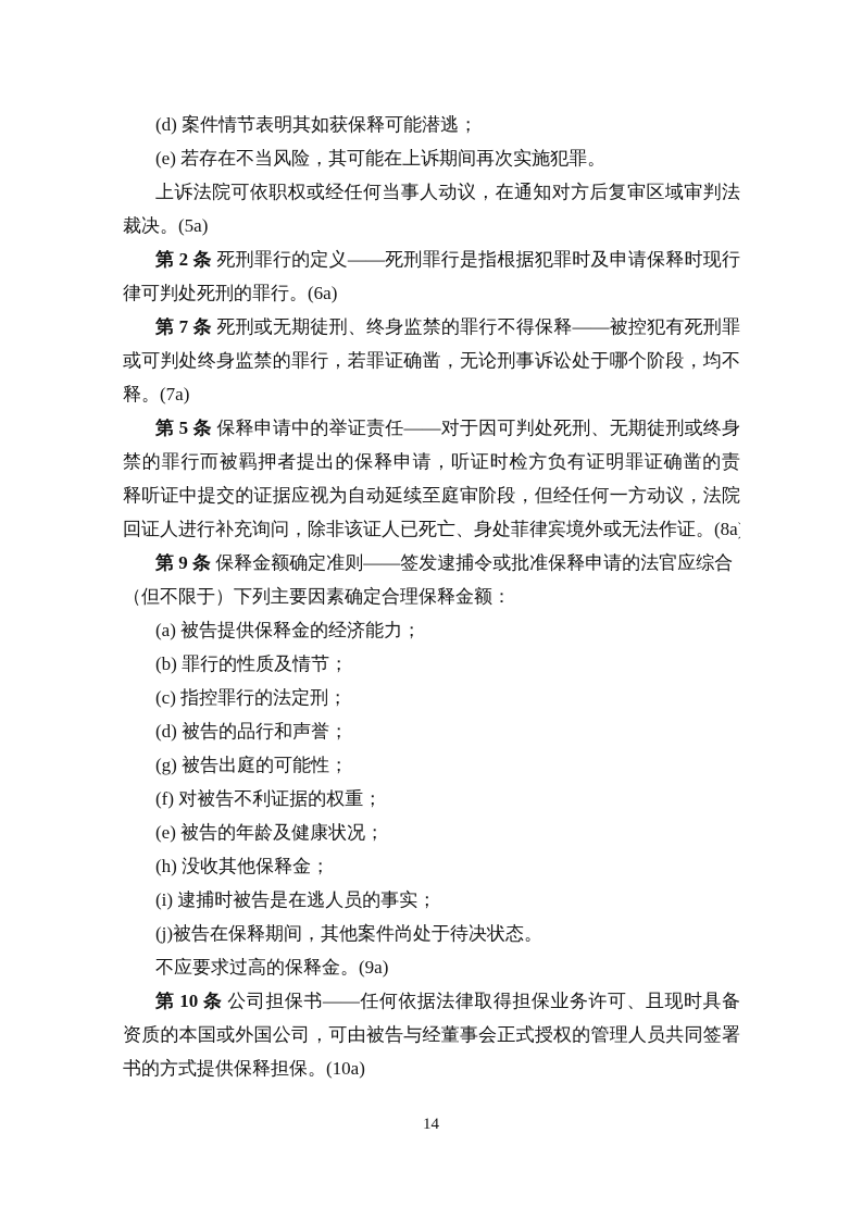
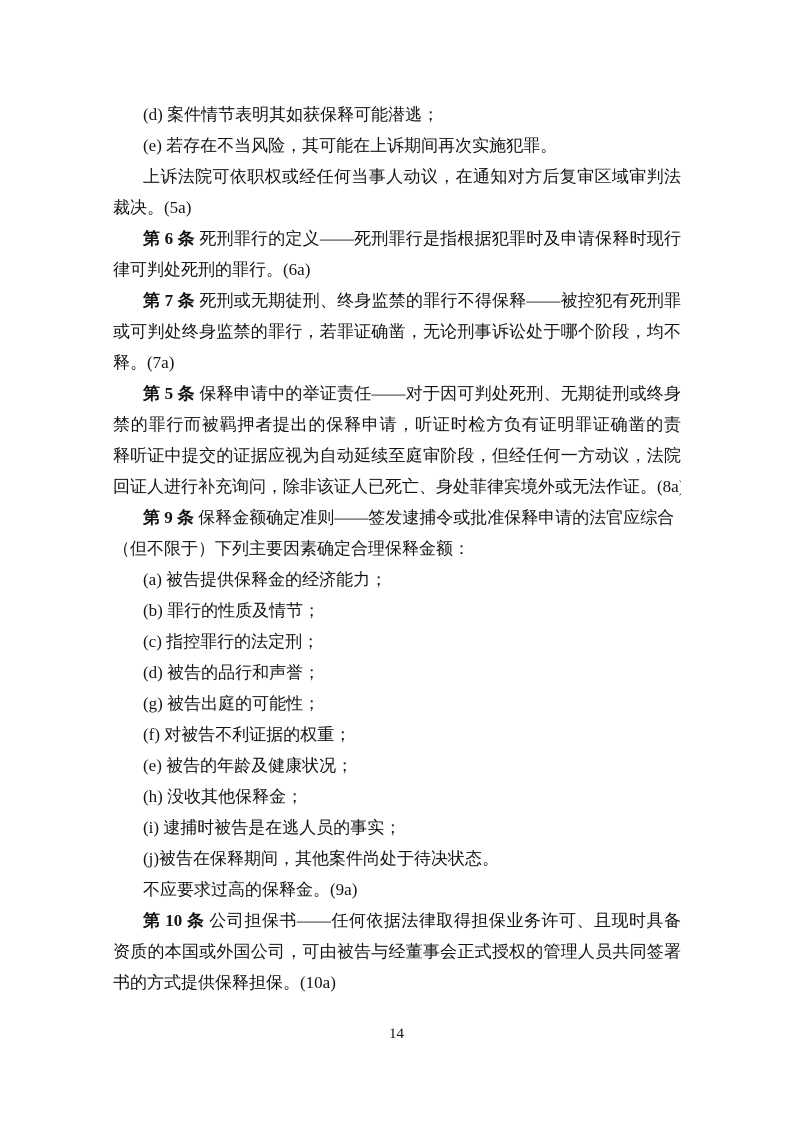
  (d) 案件情节表明其如获保释可能潜逃；
  (e) 若存在不当风险，其可能在上诉期间再次实施犯罪。
  上诉法院可依职权或经任何当事人动议，在通知对方后复审区域审判法
  裁决。(5a)
- 第 2 条 死刑罪行的定义——死刑罪行是指根据犯罪时及申请保释时现行
+ 第 6 条 死刑罪行的定义——死刑罪行是指根据犯罪时及申请保释时现行
  律可判处死刑的罪行。(6a)
  第 7 条 死刑或无期徒刑、终身监禁的罪行不得保释——被控犯有死刑罪
  或可判处终身监禁的罪行，若罪证确凿，无论刑事诉讼处于哪个阶段，均不
  释。(7a)
  第 5 条 保释申请中的举证责任——对于因可判处死刑、无期徒刑或终身
  禁的罪行而被羁押者提出的保释申请，听证时检方负有证明罪证确凿的责
  释听证中提交的证据应视为自动延续至庭审阶段，但经任何一方动议，法院
  回证人进行补充询问，除非该证人已死亡、身处菲律宾境外或无法作证。(8a
  第 9 条 保释金额确定准则——签发逮捕令或批准保释申请的法官应综合
  （但不限于）下列主要因素确定合理保释金额：
  (a) 被告提供保释金的经济能力；
  (b) 罪行的性质及情节；
  (c) 指控罪行的法定刑；
  (d) 被告的品行和声誉；
  (g) 被告出庭的可能性；
  (f) 对被告不利证据的权重；
  (e) 被告的年龄及健康状况；
  (h) 没收其他保释金；
  (i) 逮捕时被告是在逃人员的事实；
  (j)被告在保释期间，其他案件尚处于待决状态。
  不应要求过高的保释金。(9a)
  第 10 条 公司担保书——任何依据法律取得担保业务许可、且现时具备
  资质的本国或外国公司，可由被告与经董事会正式授权的管理人员共同签署
  书的方式提供保释担保。(10a)
  14
